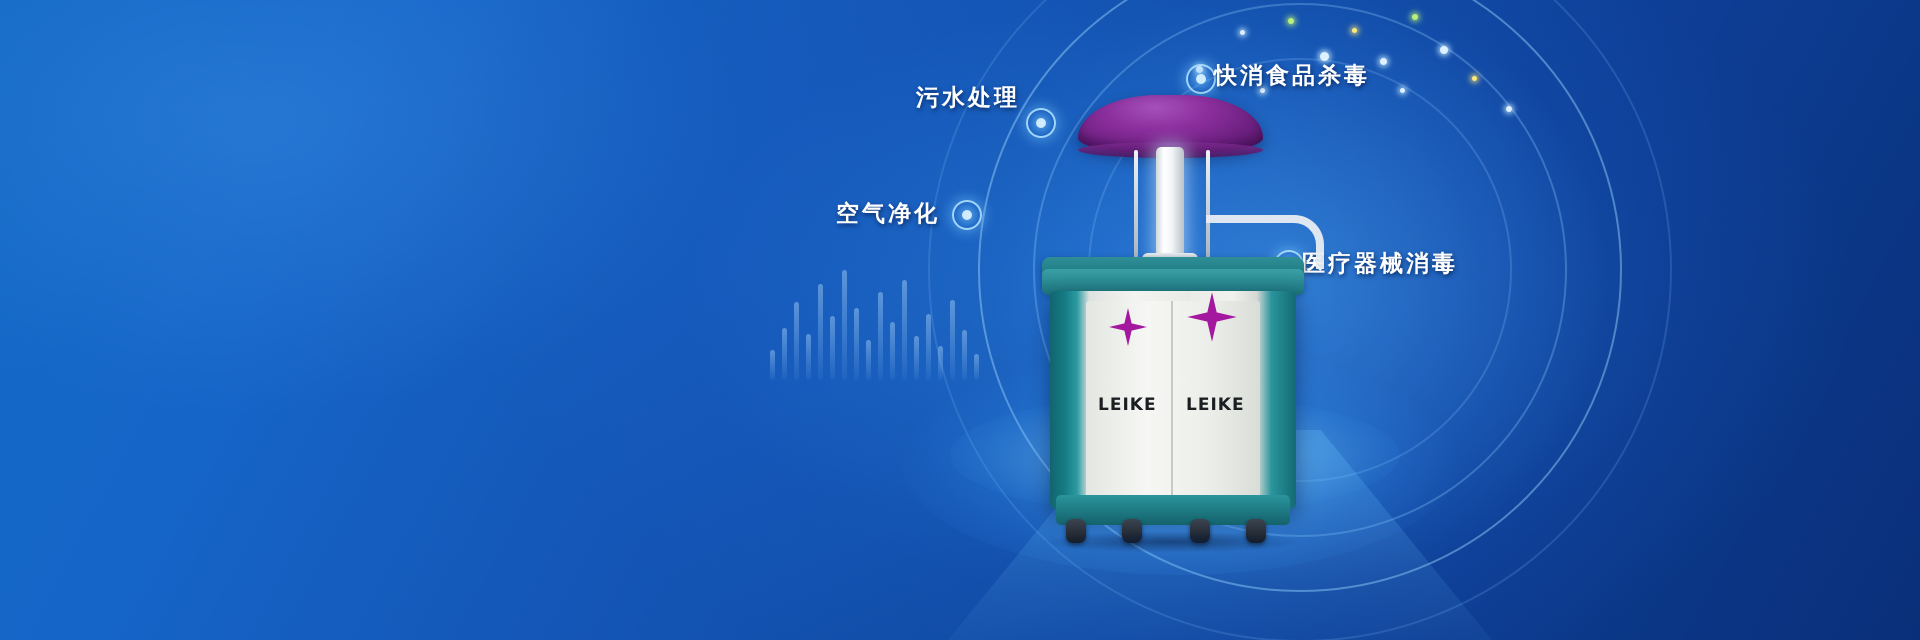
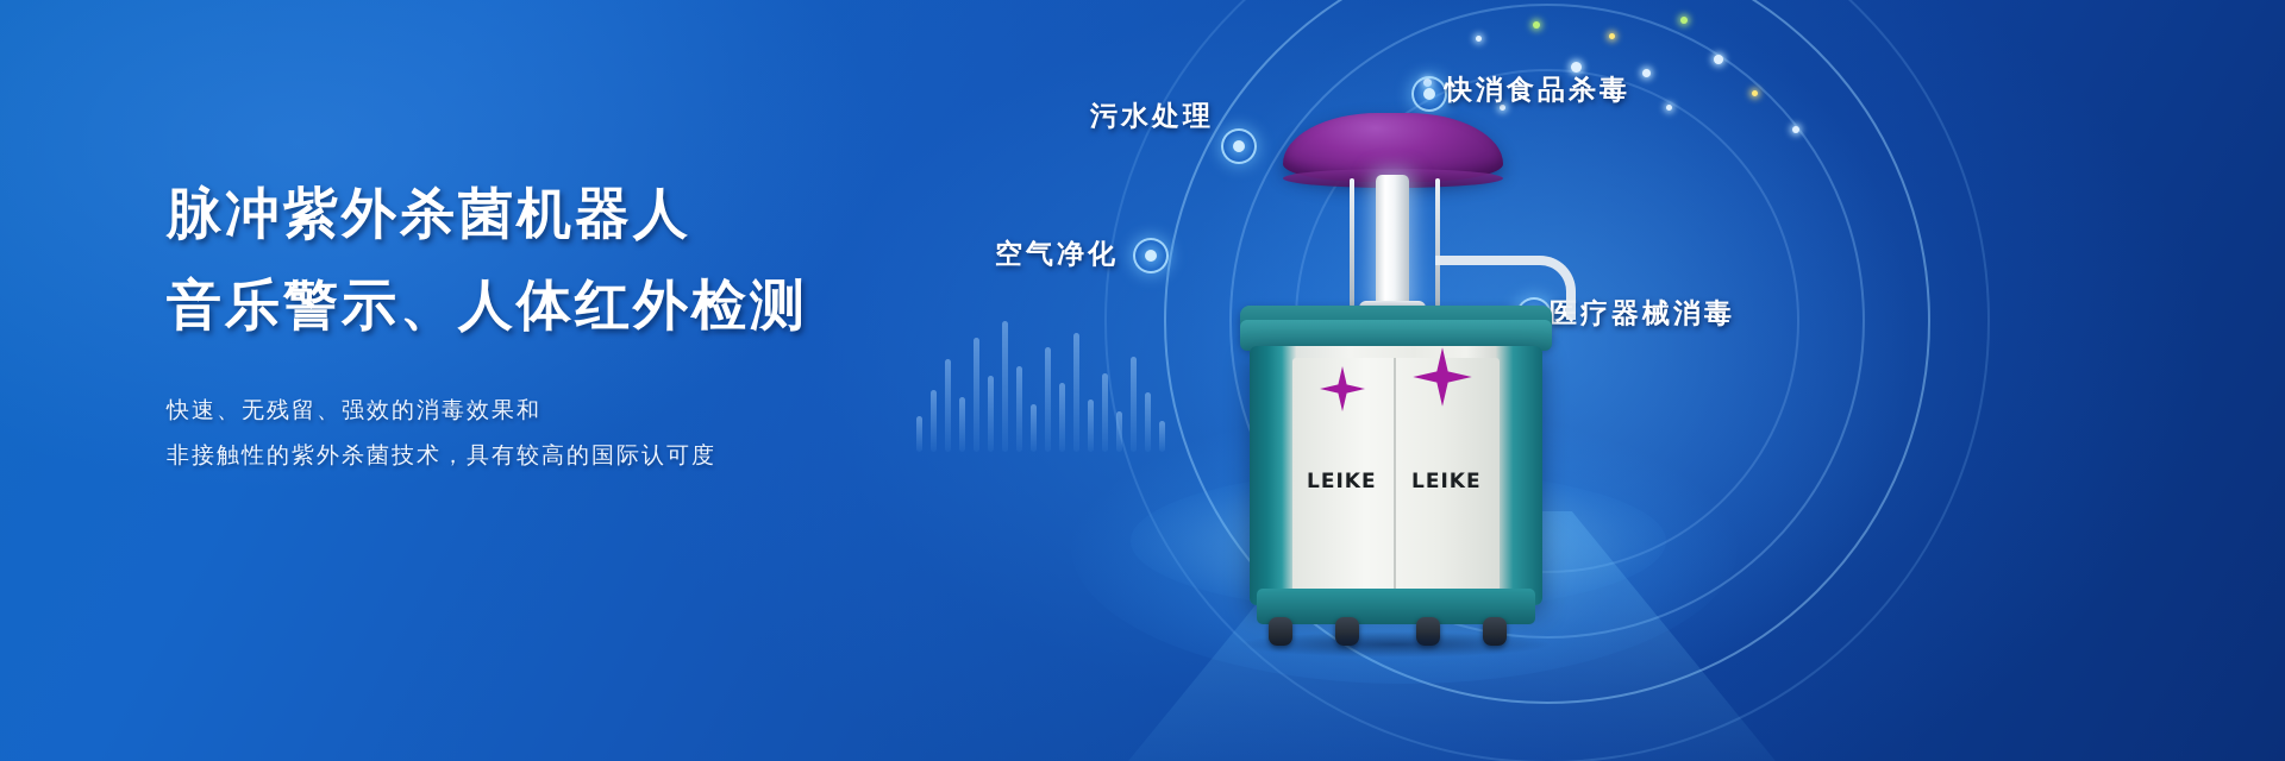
+ 脉冲紫外杀菌机器人
+ 音乐警示、人体红外检测
+ 快速、无残留、强效的消毒效果和
+ 非接触性的紫外杀菌技术，具有较高的国际认可度
  污水处理
  快消食品杀毒
  空气净化
  医疗器械消毒
  LEIKE
  LEIKE
